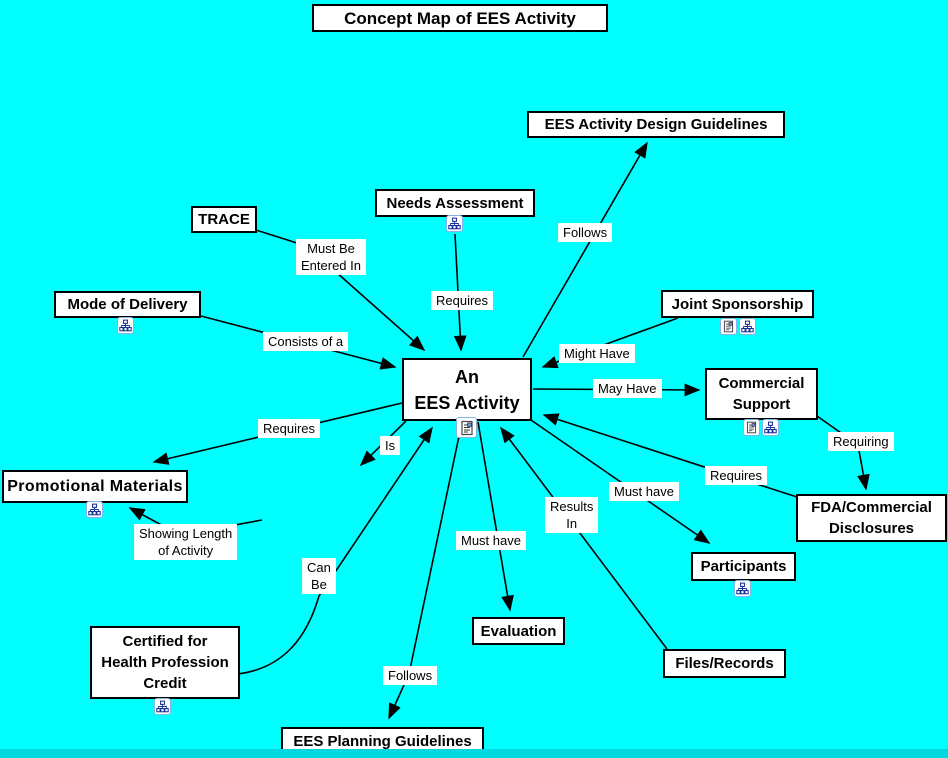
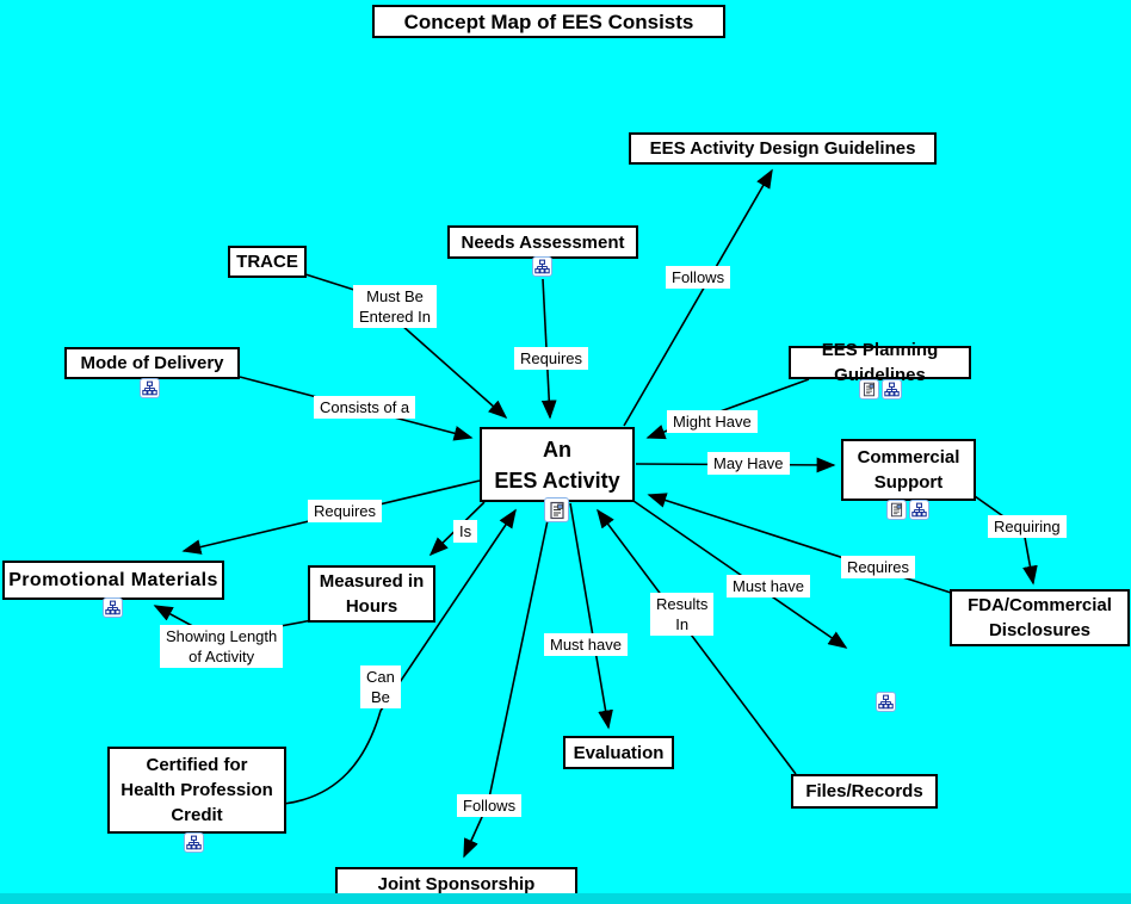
- Concept Map of EES Activity
+ Concept Map of EES Consists
  An
  EES Activity
  EES Activity Design Guidelines
  Needs Assessment
  TRACE
  Mode of Delivery
- Joint Sponsorship
+ EES Planning Guidelines
  Commercial
  Support
  Promotional Materials
+ Measured in
+ Hours
  FDA/Commercial
  Disclosures
- Participants
  Evaluation
  Certified for
  Health Profession
  Credit
  Files/Records
- EES Planning Guidelines
+ Joint Sponsorship
  Follows
  Must Be
  Entered In
  Requires
  Consists of a
  Might Have
  May Have
  Requiring
  Requires
  Is
  Requires
  Must have
  Results
  In
  Showing Length
  of Activity
  Must have
  Can
  Be
  Follows
